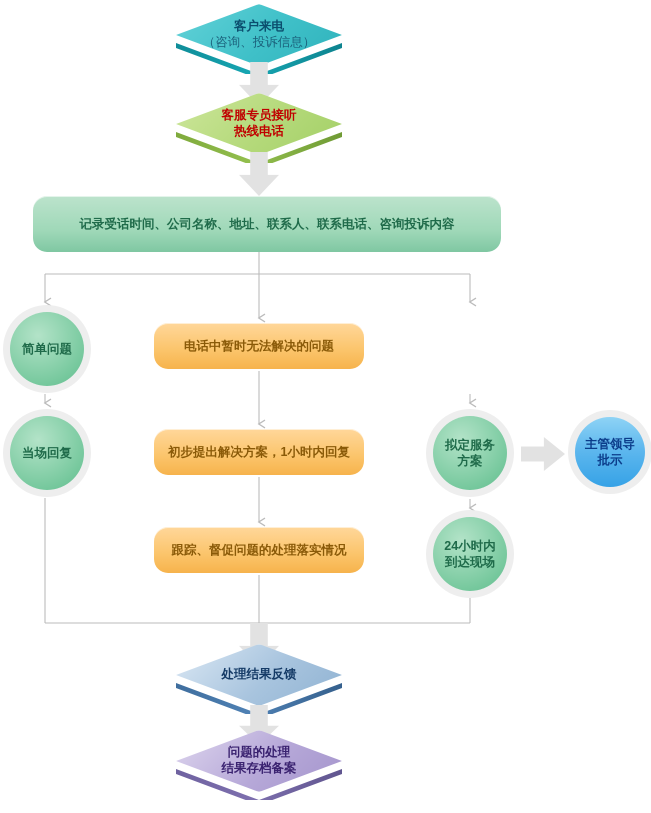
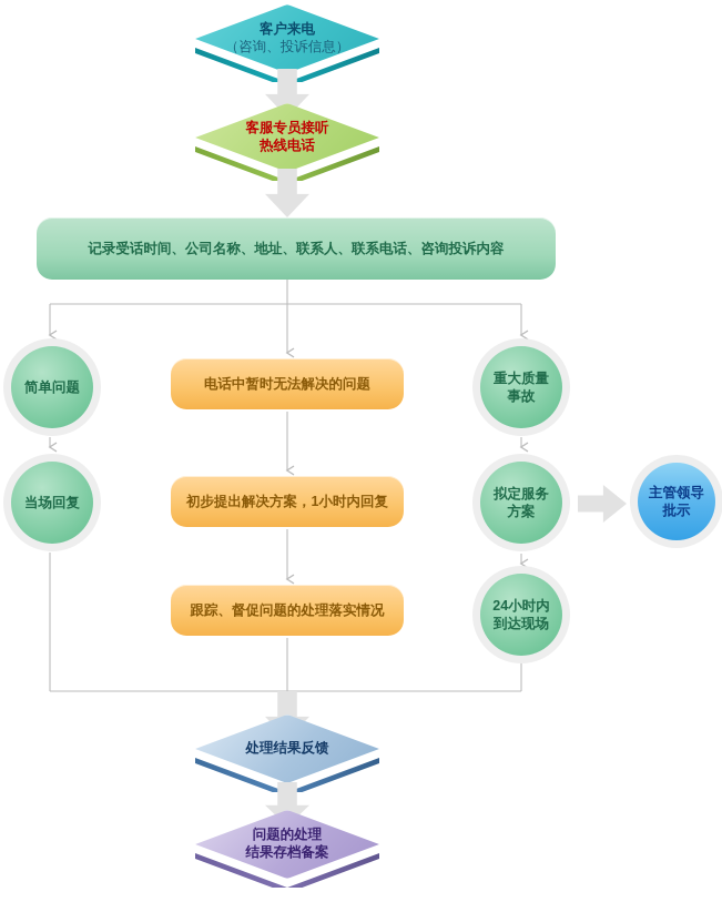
  客户来电
  （咨询、投诉信息）
  客服专员接听
  热线电话
  记录受话时间、公司名称、地址、联系人、联系电话、咨询投诉内容
  简单问题
  当场回复
  电话中暂时无法解决的问题
  初步提出解决方案，1小时内回复
  跟踪、督促问题的处理落实情况
+ 重大质量
+ 事故
  拟定服务
  方案
  24小时内
  到达现场
  主管领导
  批示
  处理结果反馈
  问题的处理
  结果存档备案
